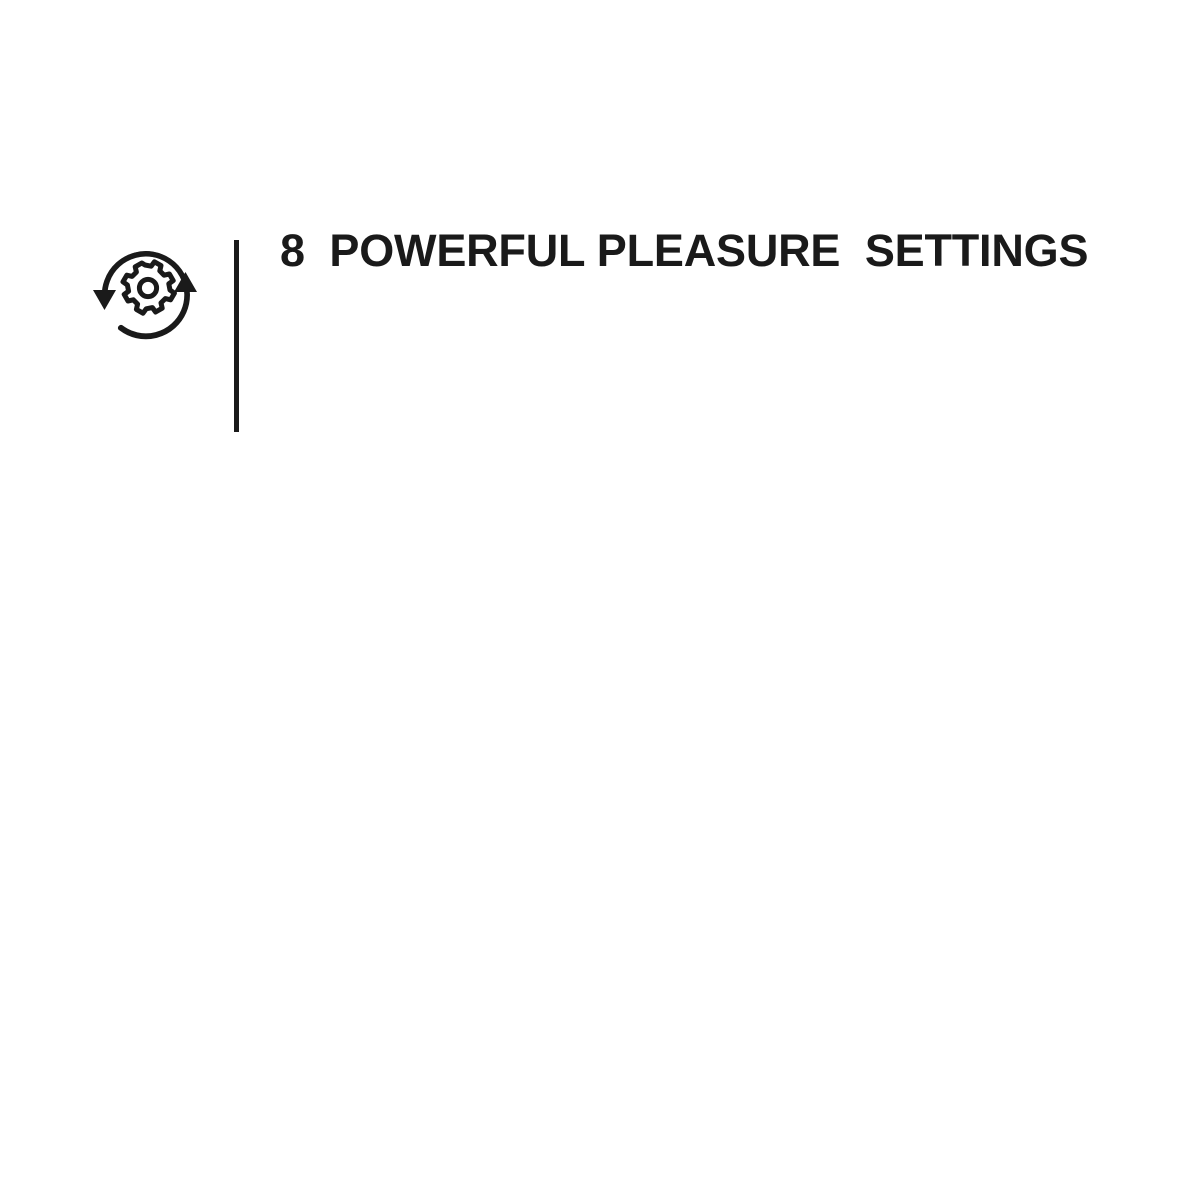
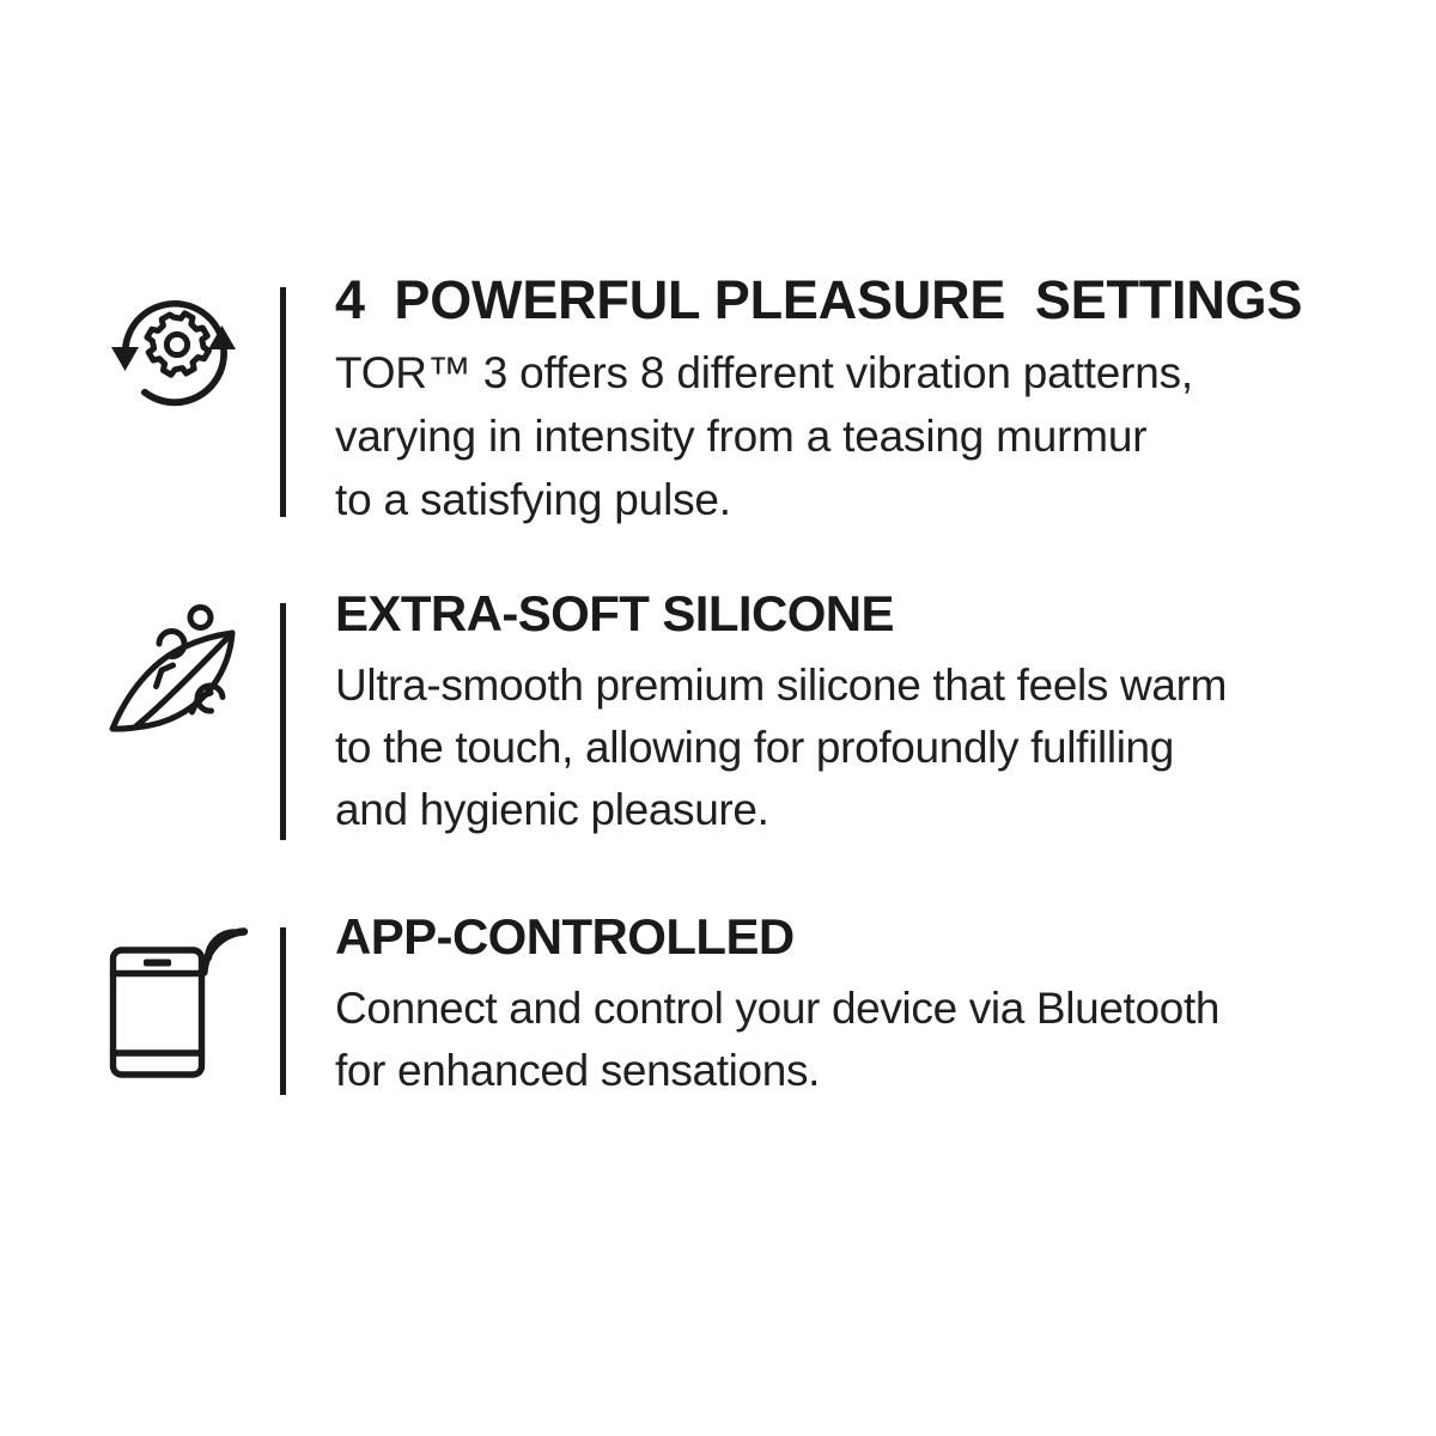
- 8 POWERFUL PLEASURE SETTINGS
+ 4 POWERFUL PLEASURE SETTINGS
+ TOR™ 3 offers 8 different vibration patterns,
+ varying in intensity from a teasing murmur
+ to a satisfying pulse.
+ EXTRA-SOFT SILICONE
+ Ultra-smooth premium silicone that feels warm
+ to the touch, allowing for profoundly fulfilling
+ and hygienic pleasure.
+ APP-CONTROLLED
+ Connect and control your device via Bluetooth
+ for enhanced sensations.
